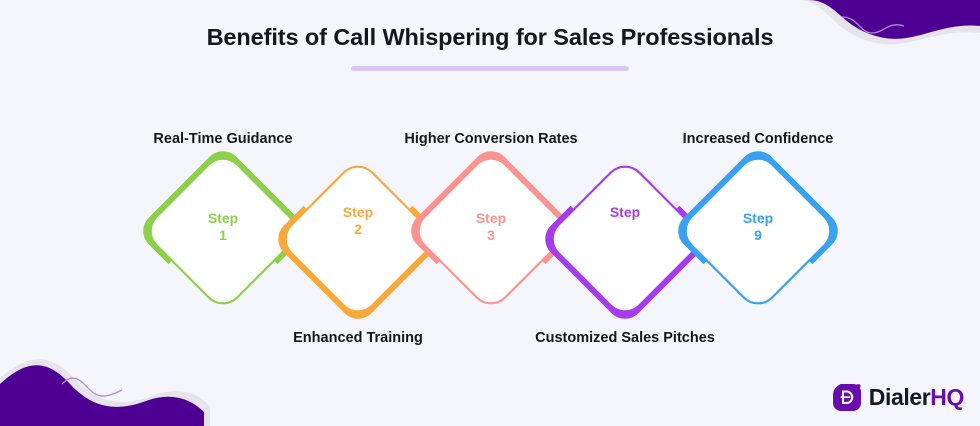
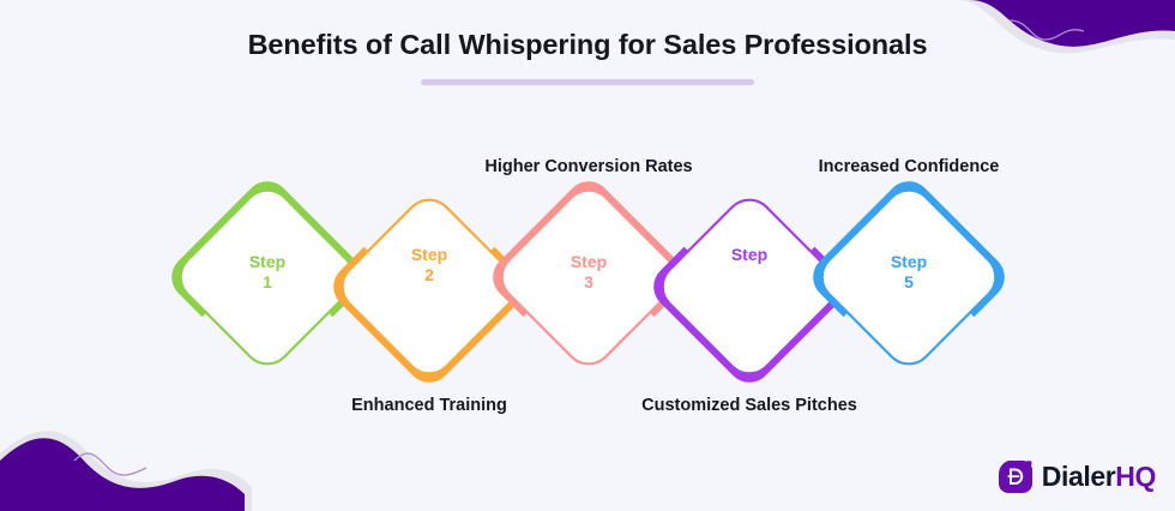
  Benefits of Call Whispering for Sales Professionals
- Real-Time Guidance
  Step
  1
  Enhanced Training
  Step
  2
  Higher Conversion Rates
  Step
  3
  Customized Sales Pitches
  Step
  Increased Confidence
  Step
- 9
+ 5
  DialerHQ
